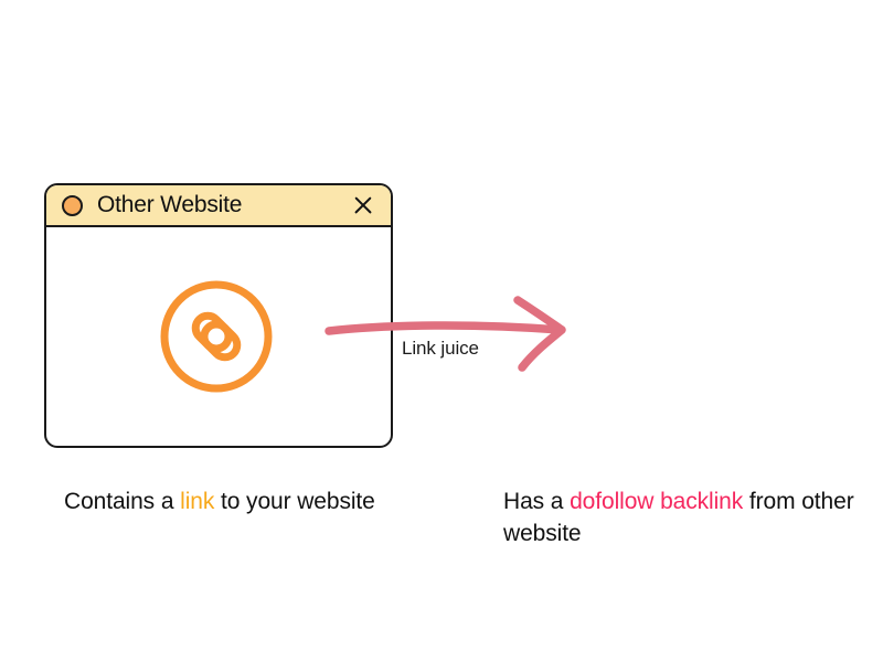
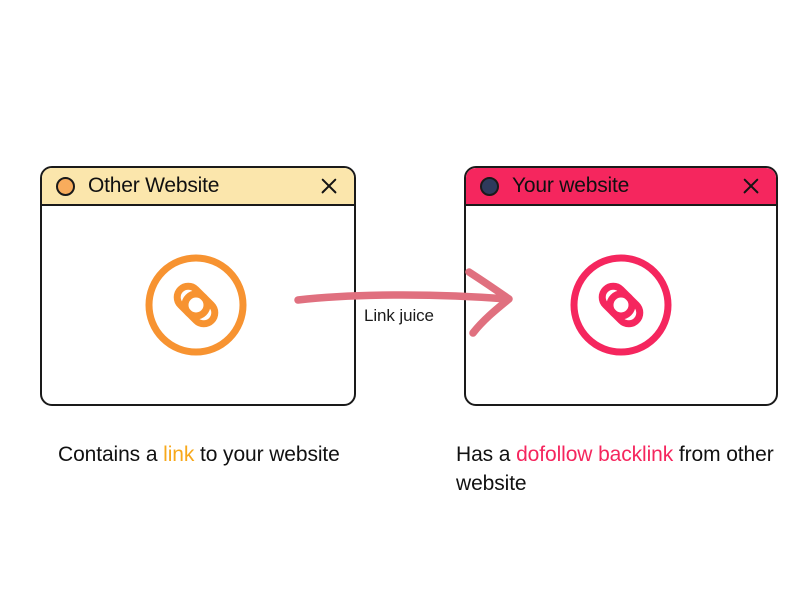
  Other Website
+ Your website
  Link juice
  Contains a link to your website
  Has a dofollow backlink from other website
